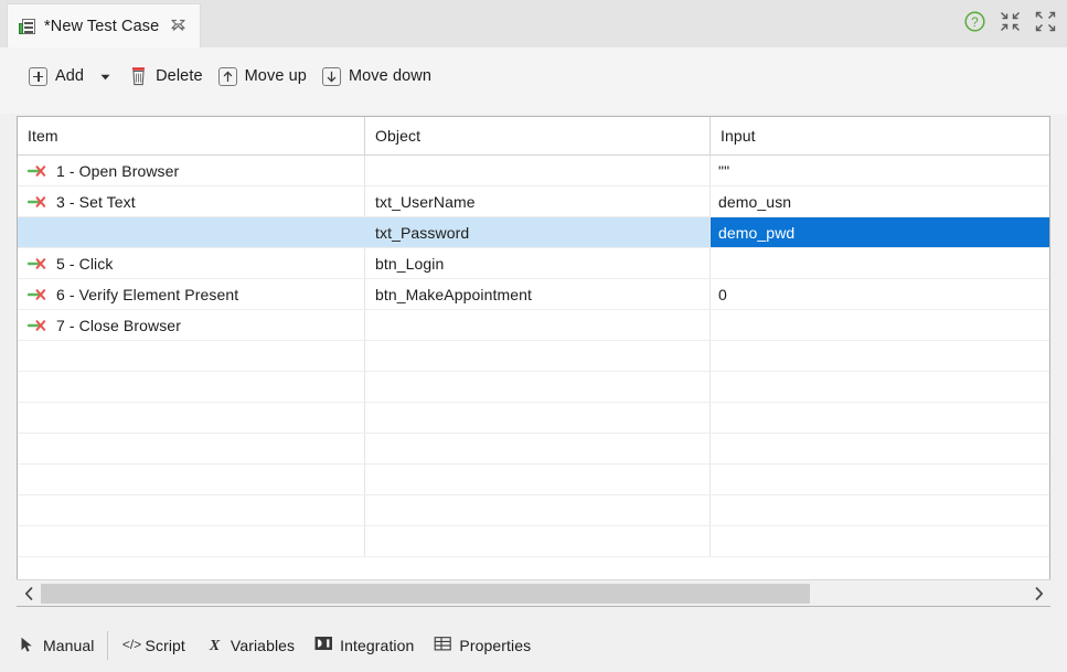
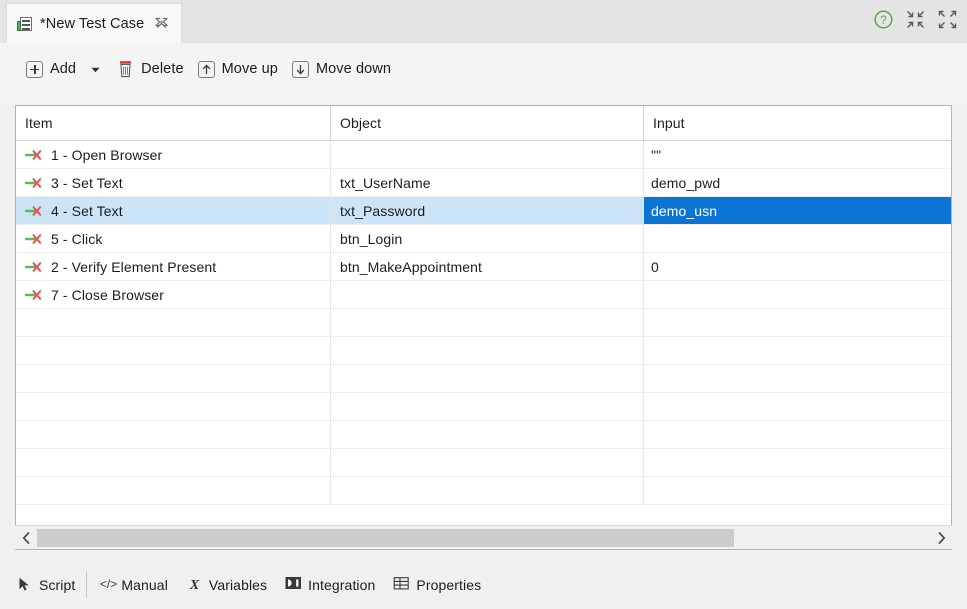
  *New Test Case
  ?
  Add
  Delete
  Move up
  Move down
  Item
  Object
  Input
  1 - Open Browser
  ""
  3 - Set Text
  txt_UserName
- demo_usn
+ demo_pwd
+ 4 - Set Text
  txt_Password
- demo_pwd
+ demo_usn
  5 - Click
  btn_Login
- 6 - Verify Element Present
+ 2 - Verify Element Present
  btn_MakeAppointment
  0
  7 - Close Browser
- Manual
+ Script
  </>
- Script
+ Manual
  X
  Variables
  Integration
  Properties
